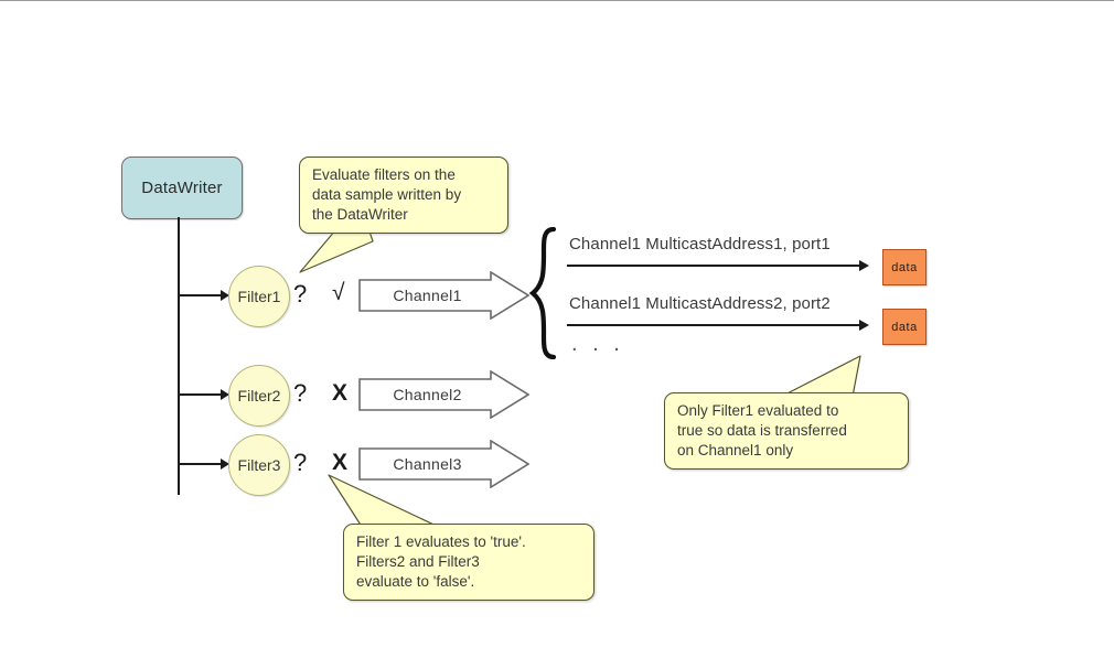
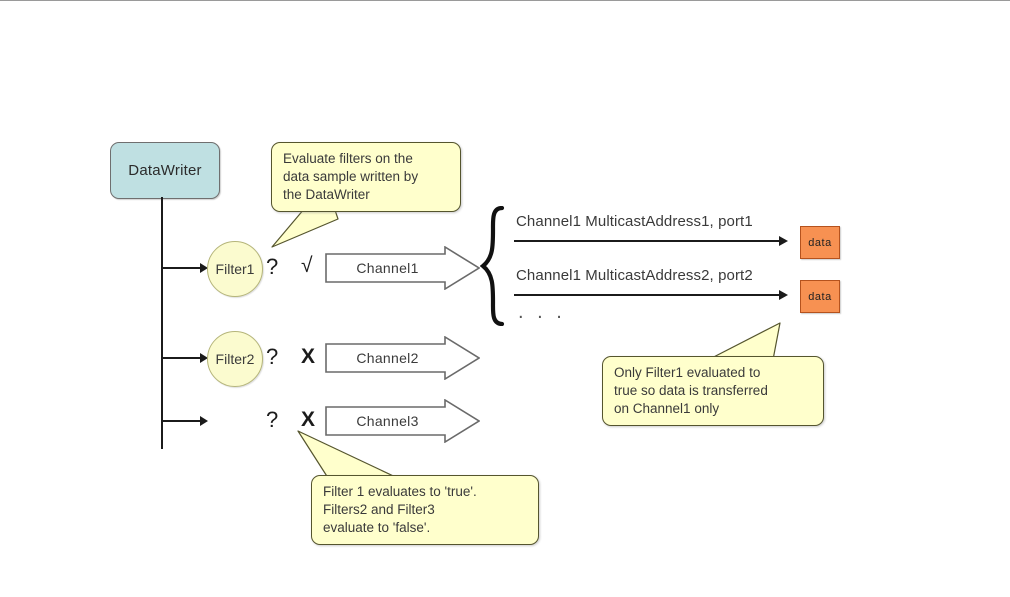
  DataWriter
  Filter1
  ?
  √
  Channel1
  Filter2
  ?
  X
  Channel2
- Filter3
  ?
  X
  Channel3
  Channel1 MulticastAddress1, port1
  data
  Channel1 MulticastAddress2, port2
  data
  . . .
  Evaluate filters on the
  data sample written by
  the DataWriter
  Only Filter1 evaluated to
  true so data is transferred
  on Channel1 only
  Filter 1 evaluates to 'true'.
  Filters2 and Filter3
  evaluate to 'false'.
